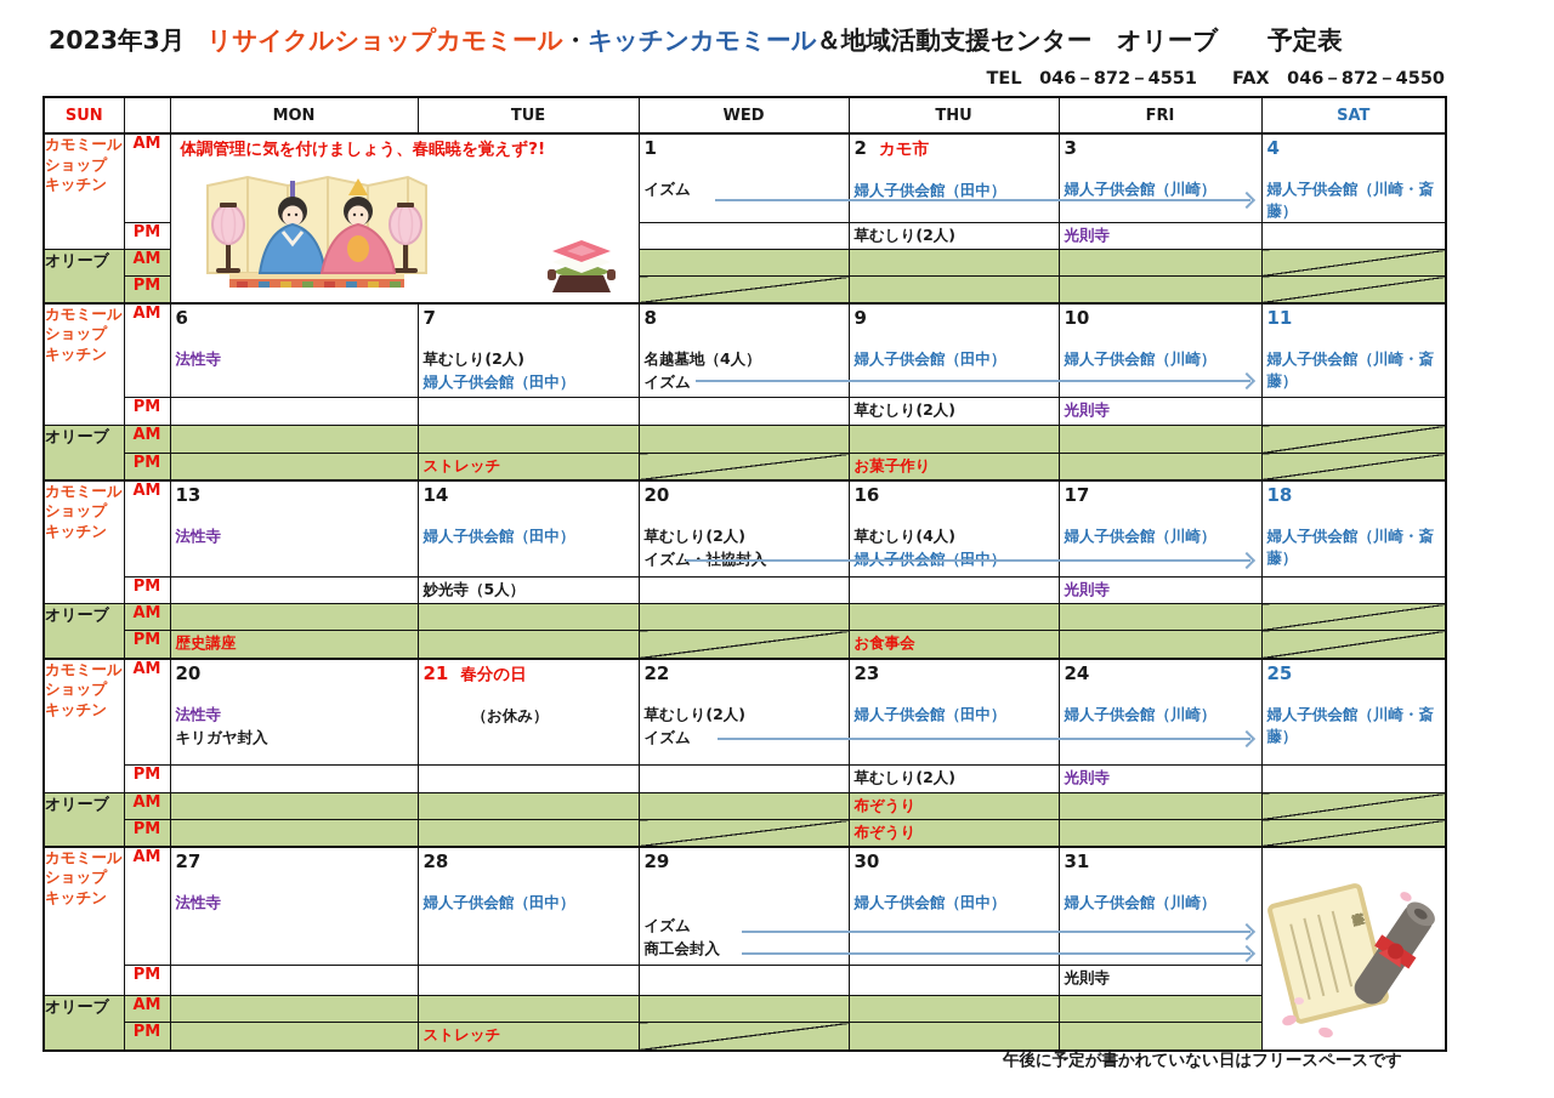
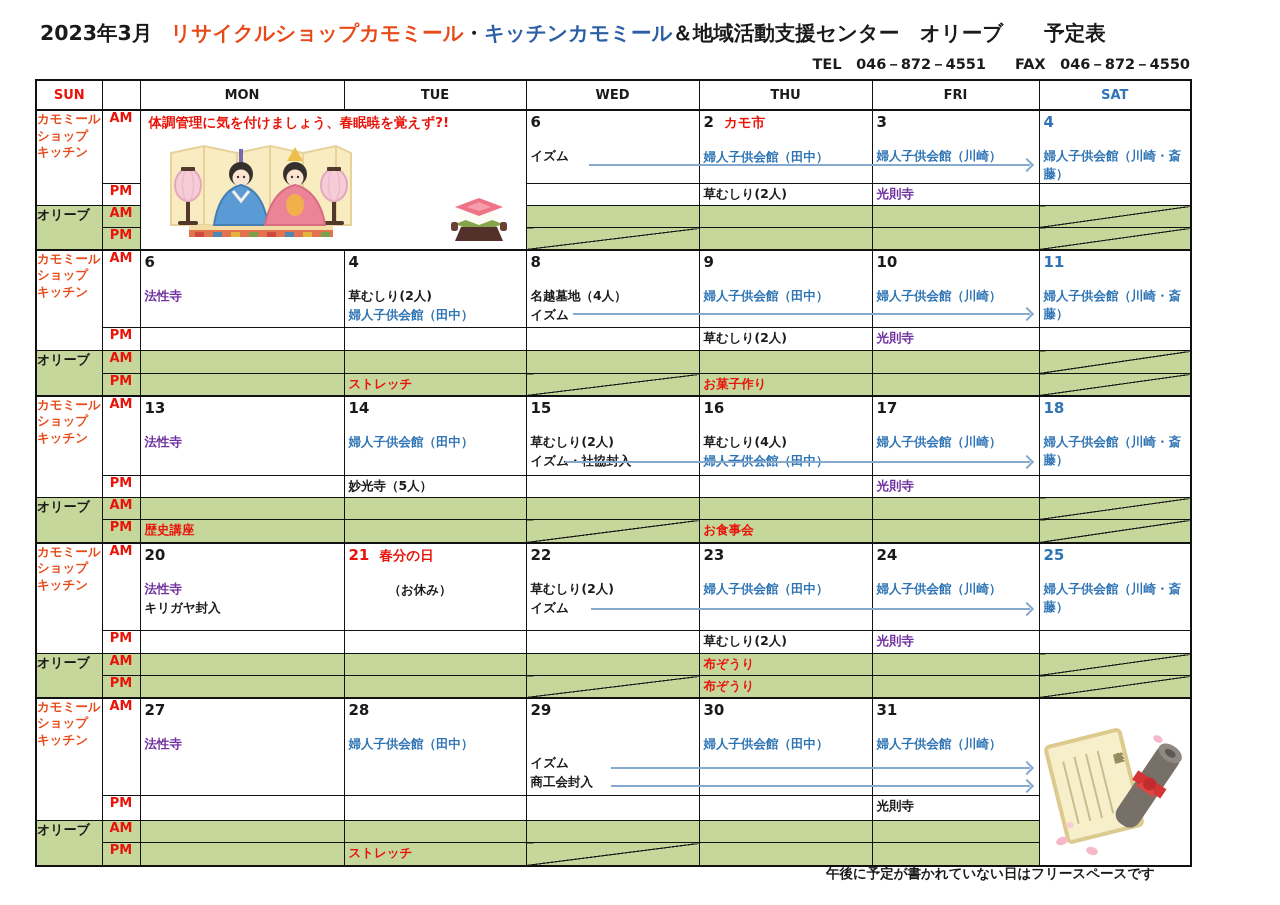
  2023年3月 リサイクルショップカモミール・キッチンカモミール＆地域活動支援センター オリーブ 予定表
  TEL 046－872－4551 FAX 046－872－4550
  SUN		MON	TUE	WED	THU	FRI	SAT
- カモミールショップキッチン	AM	体調管理に気を付けましょう、春眠暁を覚えず?!	1イズム	2 カモ市婦人子供会館（田中）	3婦人子供会館（川崎）	4婦人子供会館（川崎・斎藤）
+ カモミールショップキッチン	AM	体調管理に気を付けましょう、春眠暁を覚えず?!	6イズム	2 カモ市婦人子供会館（田中）	3婦人子供会館（川崎）	4婦人子供会館（川崎・斎藤）
  PM		草むしり(2人)	光則寺
  オリーブ	AM
  PM
- カモミールショップキッチン	AM	6法性寺	7草むしり(2人)婦人子供会館（田中）	8名越墓地（4人）イズム	9婦人子供会館（田中）	10婦人子供会館（川崎）	11婦人子供会館（川崎・斎藤）
+ カモミールショップキッチン	AM	6法性寺	4草むしり(2人)婦人子供会館（田中）	8名越墓地（4人）イズム	9婦人子供会館（田中）	10婦人子供会館（川崎）	11婦人子供会館（川崎・斎藤）
  PM				草むしり(2人)	光則寺
  オリーブ	AM
  PM		ストレッチ		お菓子作り
- カモミールショップキッチン	AM	13法性寺	14婦人子供会館（田中）	20草むしり(2人)イズム・社協封入	16草むしり(4人)婦人子供会館（田中）	17婦人子供会館（川崎）	18婦人子供会館（川崎・斎藤）
+ カモミールショップキッチン	AM	13法性寺	14婦人子供会館（田中）	15草むしり(2人)イズム・社協封入	16草むしり(4人)婦人子供会館（田中）	17婦人子供会館（川崎）	18婦人子供会館（川崎・斎藤）
  PM		妙光寺（5人）			光則寺
  オリーブ	AM
  PM	歴史講座			お食事会
  カモミールショップキッチン	AM	20法性寺キリガヤ封入	21 春分の日（お休み）	22草むしり(2人)イズム	23婦人子供会館（田中）	24婦人子供会館（川崎）	25婦人子供会館（川崎・斎藤）
  PM				草むしり(2人)	光則寺
  オリーブ	AM				布ぞうり
  PM				布ぞうり
  カモミールショップキッチン	AM	27法性寺	28婦人子供会館（田中）	29 イズム商工会封入	30婦人子供会館（田中）	31婦人子供会館（川崎）
  PM					光則寺
  オリーブ	AM
  PM		ストレッチ
  午後に予定が書かれていない日はフリースペースです
